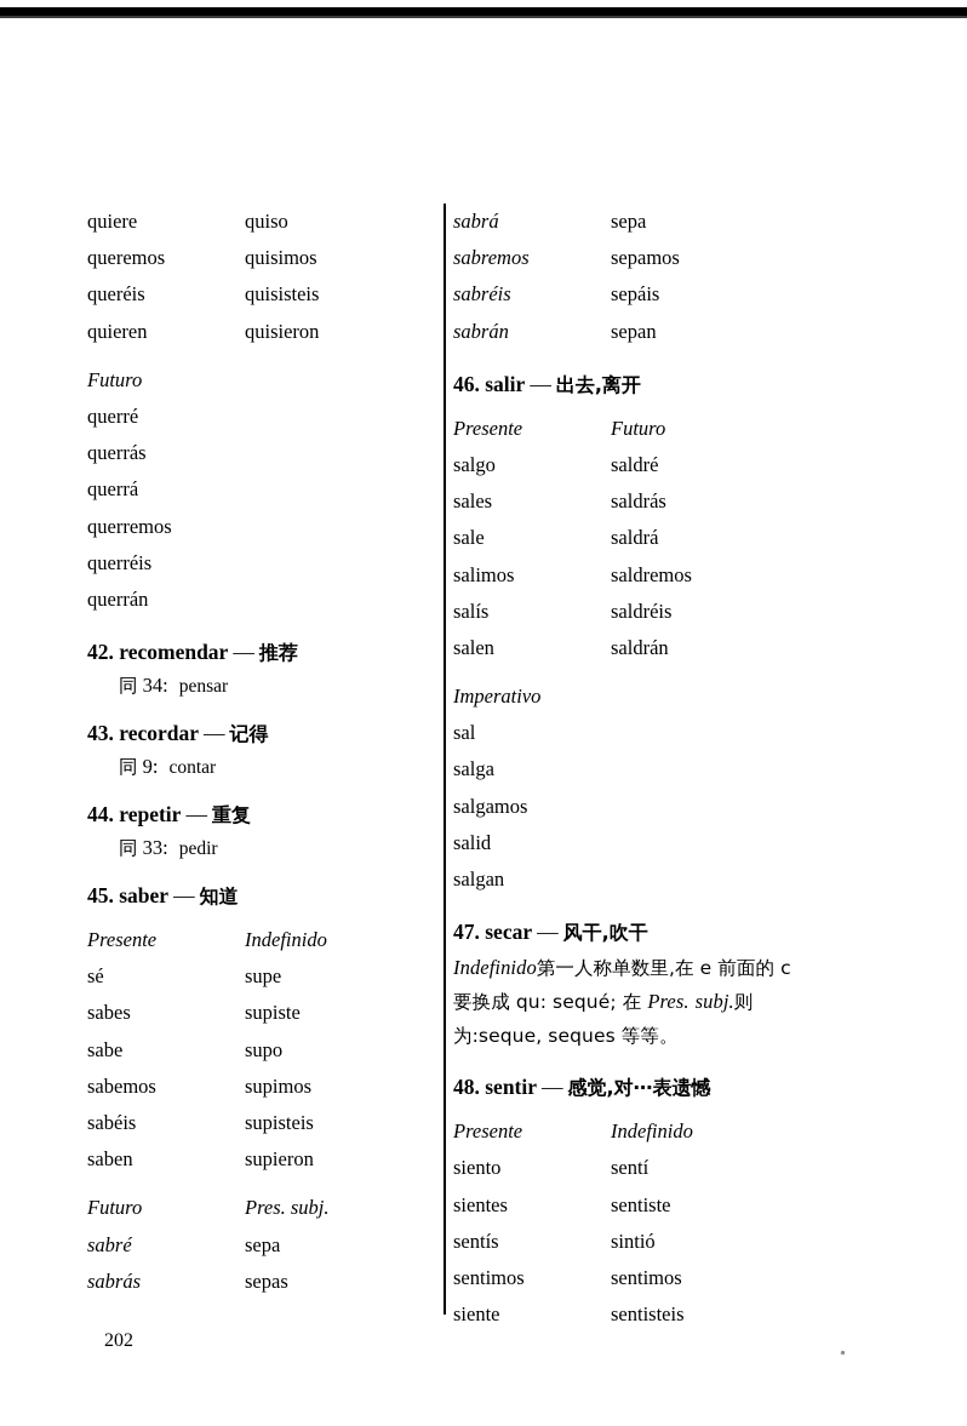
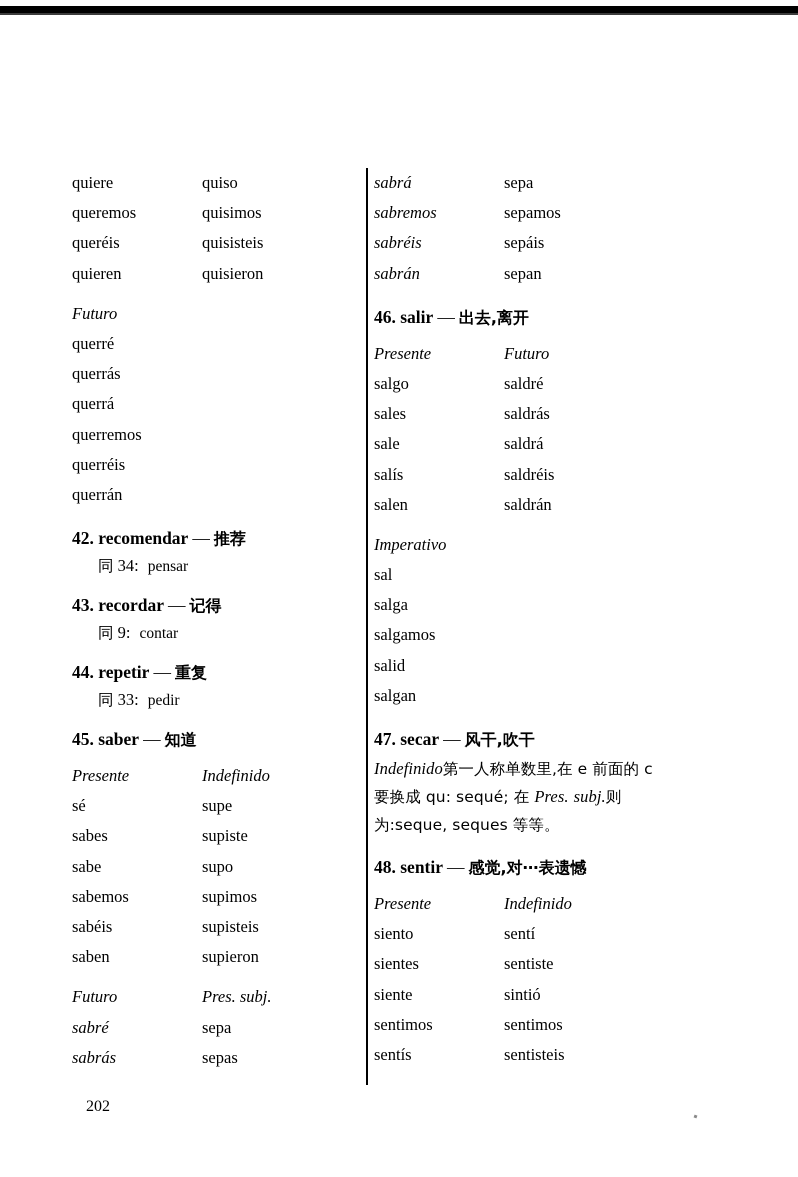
  quiere
  quiso
  queremos
  quisimos
  queréis
  quisisteis
  quieren
  quisieron
  Futuro
  querré
  querrás
  querrá
  querremos
  querréis
  querrán
  42. recomendar — 推荐
  同 34: pensar
  43. recordar — 记得
  同 9: contar
  44. repetir — 重复
  同 33: pedir
  45. saber — 知道
  Presente
  Indefinido
  sé
  supe
  sabes
  supiste
  sabe
  supo
  sabemos
  supimos
  sabéis
  supisteis
  saben
  supieron
  Futuro
  Pres. subj.
  sabré
  sepa
  sabrás
  sepas
  sabrá
  sepa
  sabremos
  sepamos
  sabréis
  sepáis
  sabrán
  sepan
  46. salir — 出去,离开
  Presente
  Futuro
  salgo
  saldré
  sales
  saldrás
  sale
  saldrá
- salimos
- saldremos
  salís
  saldréis
  salen
  saldrán
  Imperativo
  sal
  salga
  salgamos
  salid
  salgan
  47. secar — 风干,吹干
  Indefinido第一人称单数里,在 e 前面的 c 要换成 qu: sequé; 在 Pres. subj.则为:seque, seques 等等。
  48. sentir — 感觉,对⋯表遗憾
  Presente
  Indefinido
  siento
  sentí
  sientes
  sentiste
- sentís
+ siente
  sintió
  sentimos
  sentimos
- siente
+ sentís
  sentisteis
  202
